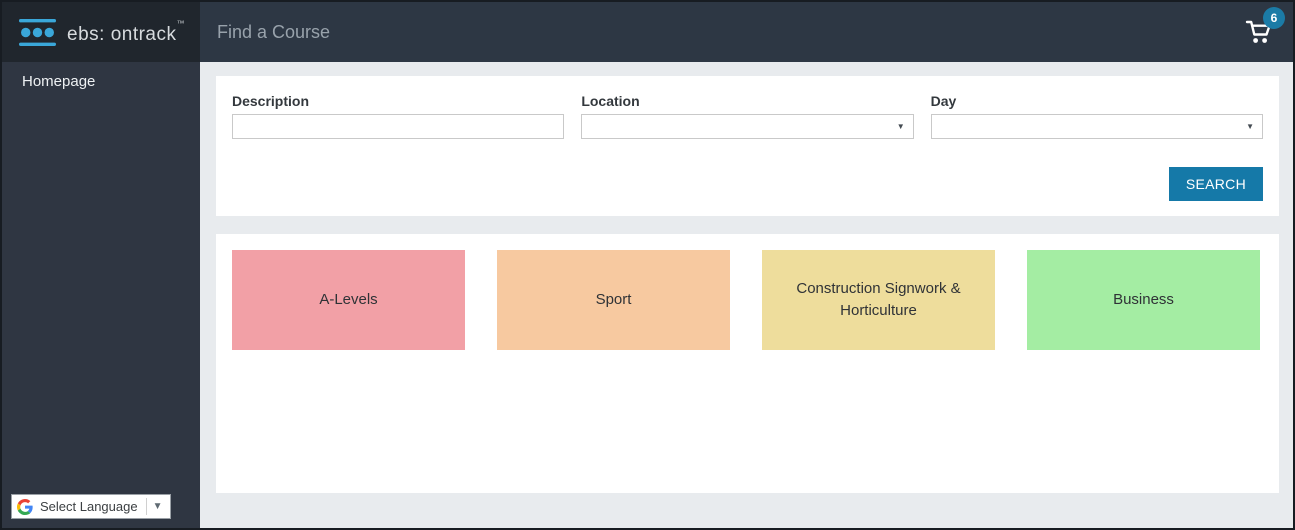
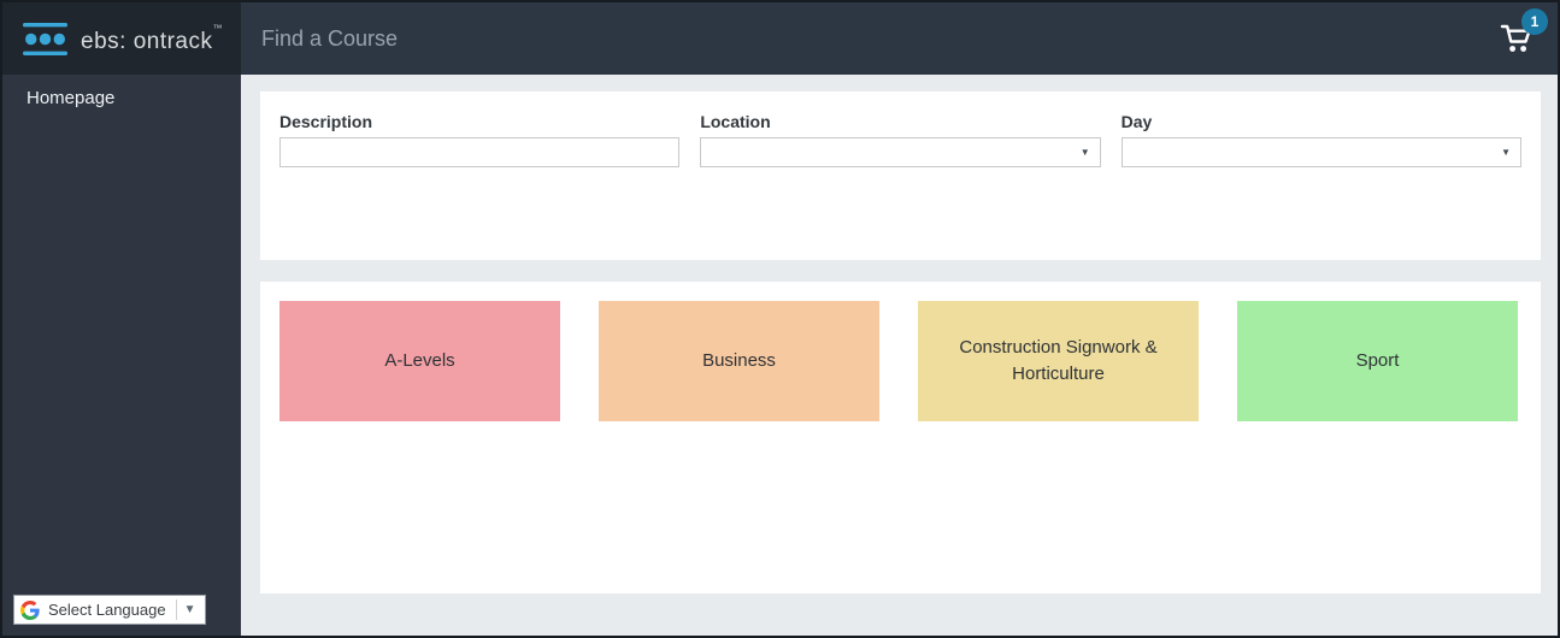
  ebs: ontrack™
  Find a Course
- 6
+ 1
  Homepage
  Select Language
  ▼
  Description
  Location
  ▼
  Day
  ▼
- SEARCH
  A-Levels
- Sport
+ Business
  Construction Signwork & Horticulture
- Business
+ Sport
